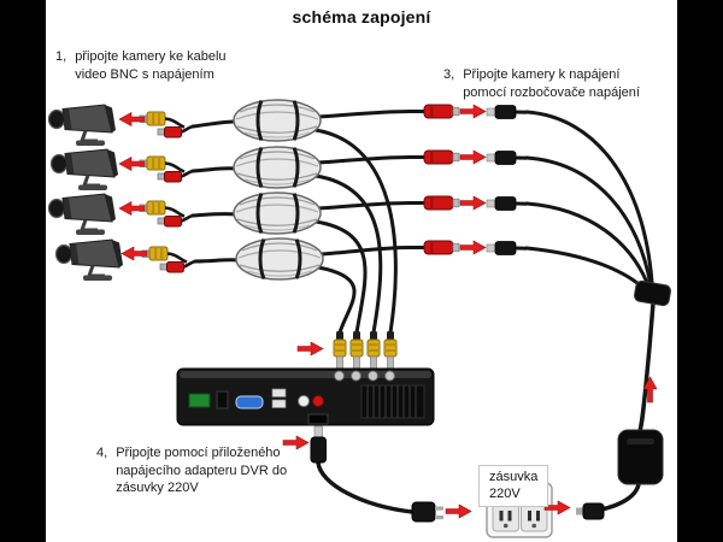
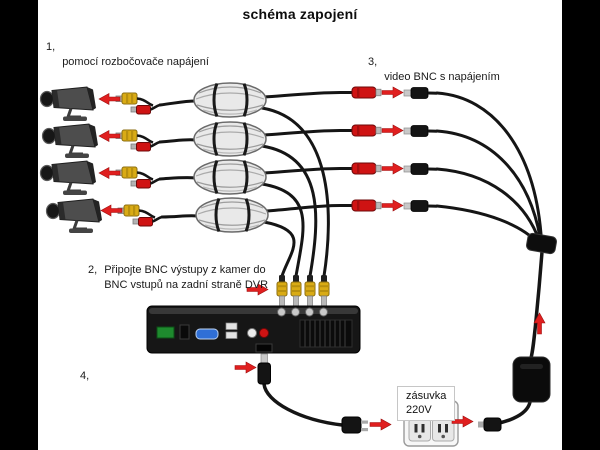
  schéma zapojení
  1,
- připojte kamery ke kabelu
- video BNC s napájením
+ pomocí rozbočovače napájení
+ 2,
+ Připojte BNC výstupy z kamer do
+ BNC vstupů na zadní straně DVR
  3,
- Připojte kamery k napájení
- pomocí rozbočovače napájení
+ video BNC s napájením
  4,
- Připojte pomocí přiloženého
- napájecího adapteru DVR do
- zásuvky 220V
  zásuvka
  220V
